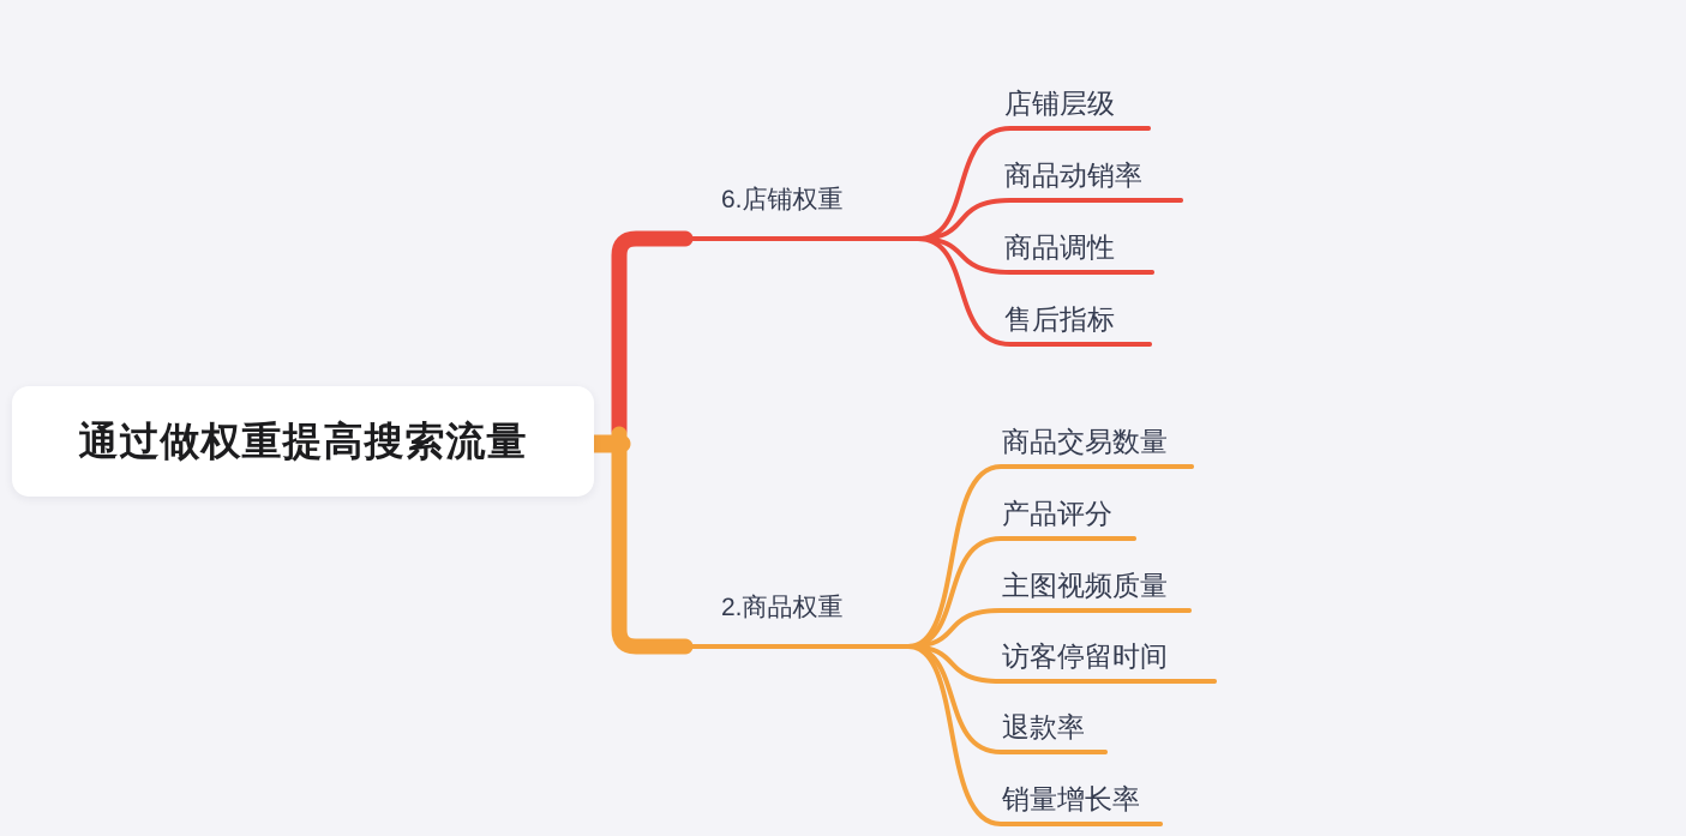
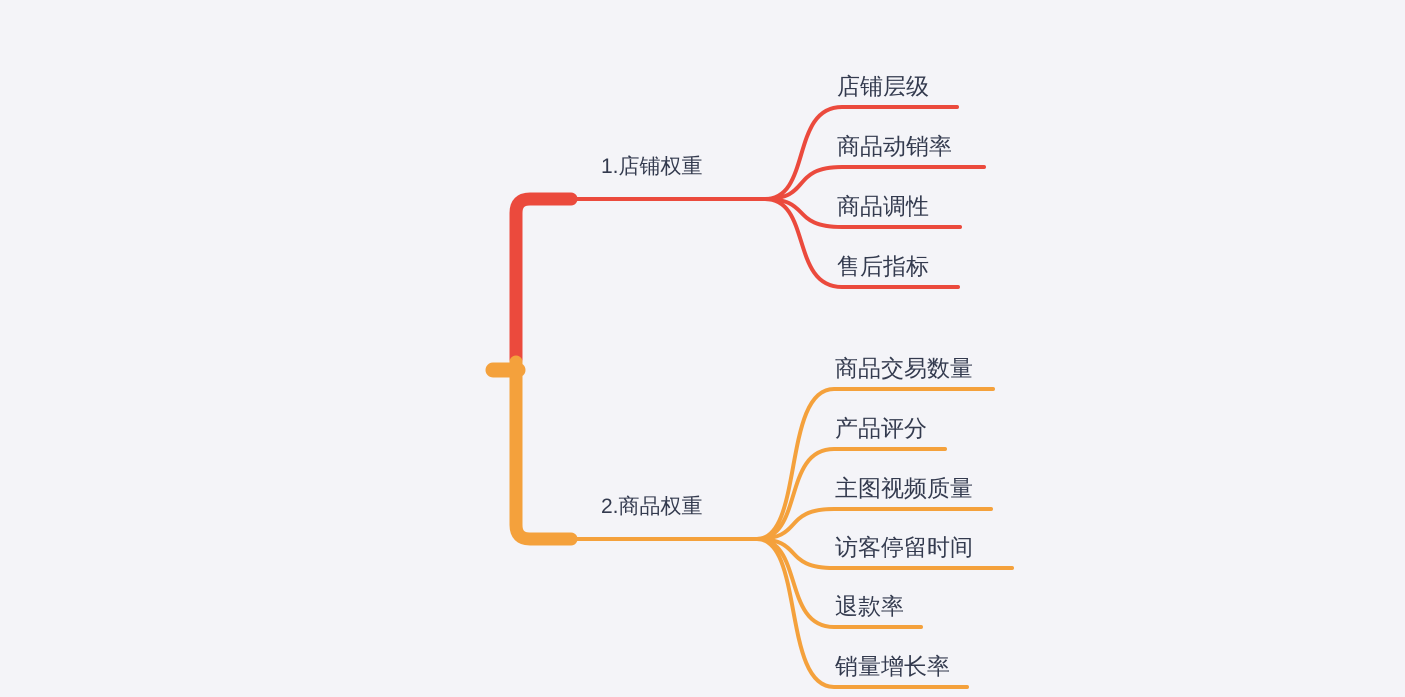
- 通过做权重提高搜索流量
- 6.店铺权重
+ 1.店铺权重
  店铺层级
  商品动销率
  商品调性
  售后指标
  2.商品权重
  商品交易数量
  产品评分
  主图视频质量
  访客停留时间
  退款率
  销量增长率
